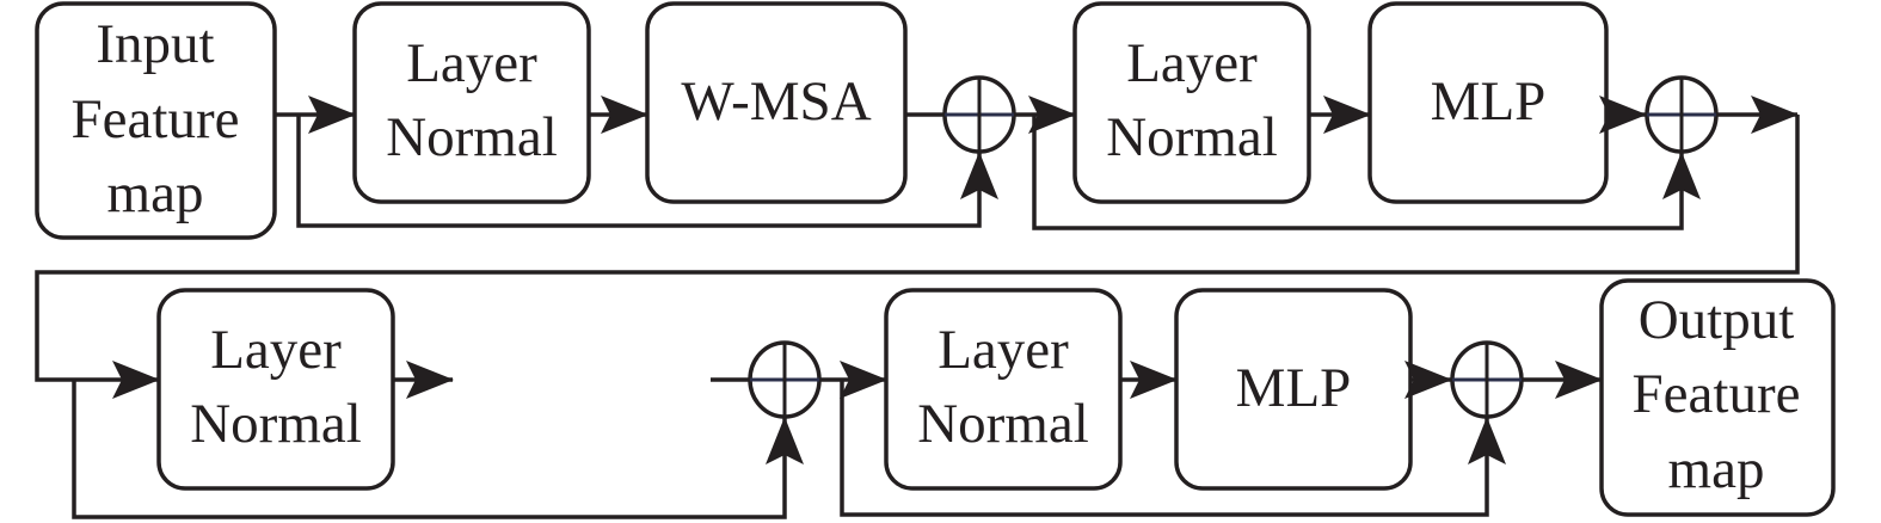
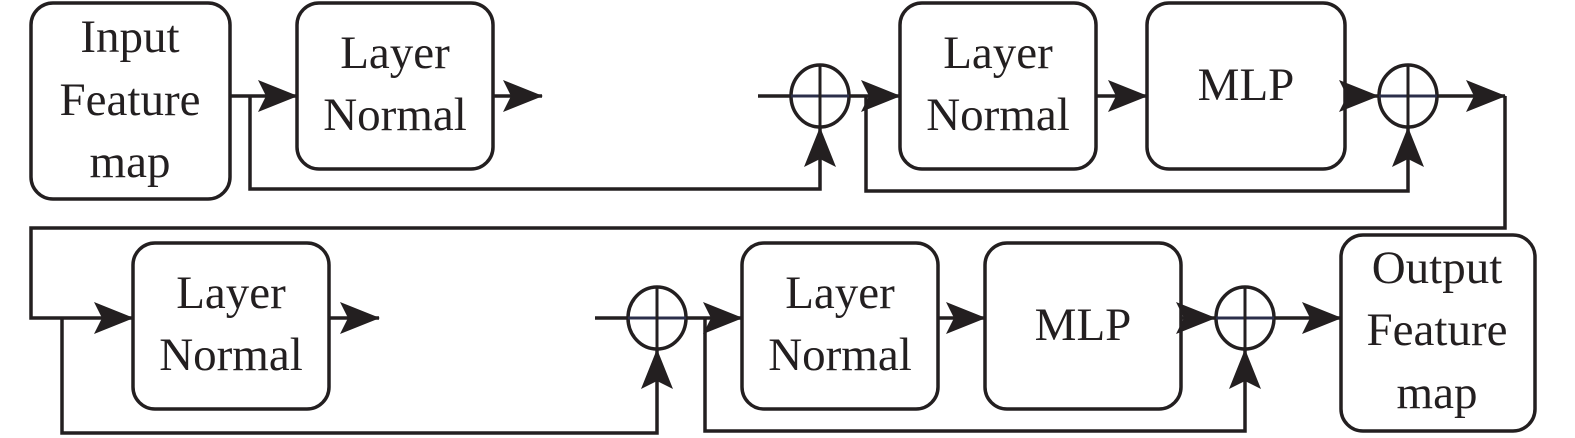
  Input
  Feature
  map
  Layer
  Normal
- W-MSA
  Layer
  Normal
  MLP
  Layer
  Normal
  Layer
  Normal
  MLP
  Output
  Feature
  map
